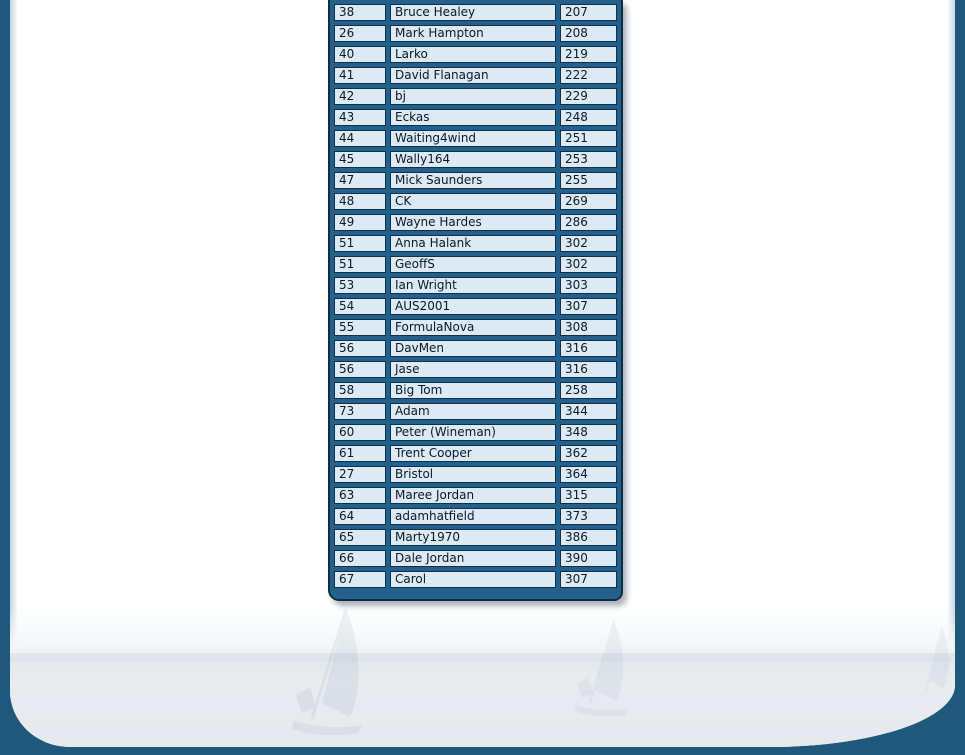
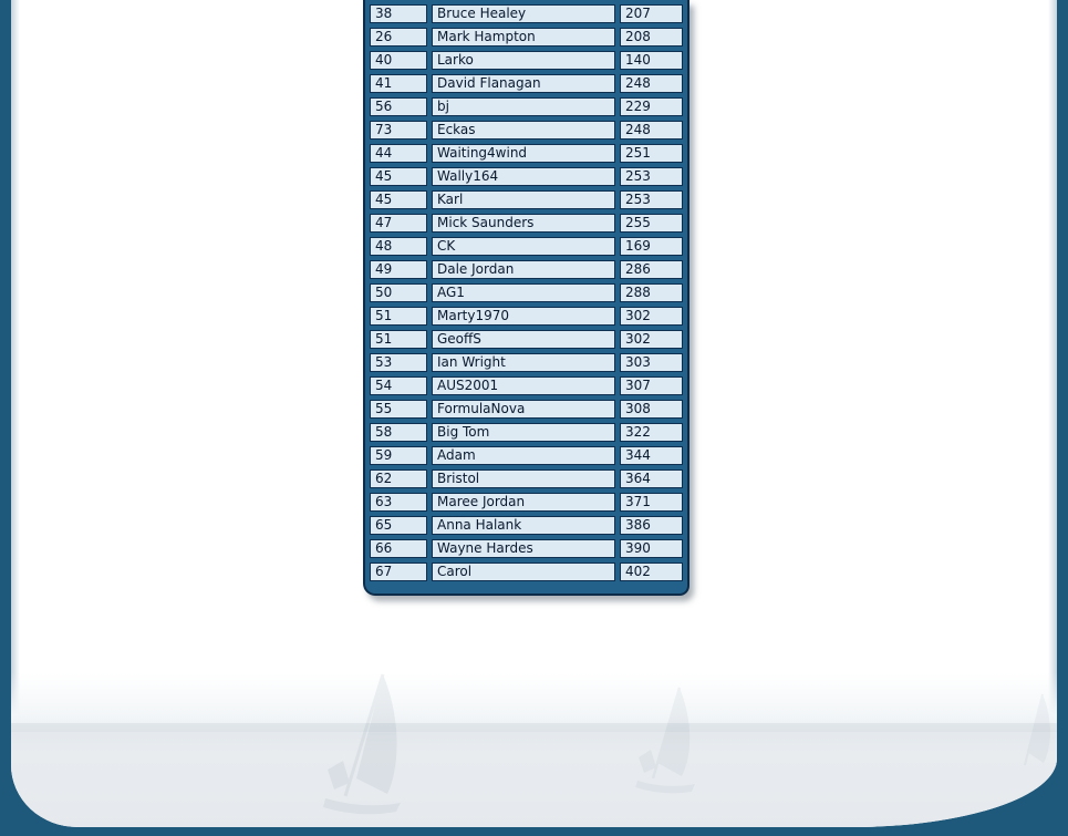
  38	Bruce Healey	207
  26	Mark Hampton	208
- 40	Larko	219
+ 40	Larko	140
- 41	David Flanagan	222
+ 41	David Flanagan	248
- 42	bj	229
+ 56	bj	229
- 43	Eckas	248
+ 73	Eckas	248
  44	Waiting4wind	251
  45	Wally164	253
+ 45	Karl	253
  47	Mick Saunders	255
- 48	CK	269
+ 48	CK	169
- 49	Wayne Hardes	286
+ 49	Dale Jordan	286
+ 50	AG1	288
- 51	Anna Halank	302
+ 51	Marty1970	302
  51	GeoffS	302
  53	Ian Wright	303
  54	AUS2001	307
  55	FormulaNova	308
- 56	DavMen	316
- 56	Jase	316
- 58	Big Tom	258
+ 58	Big Tom	322
- 73	Adam	344
+ 59	Adam	344
- 60	Peter (Wineman)	348
- 61	Trent Cooper	362
- 27	Bristol	364
+ 62	Bristol	364
- 63	Maree Jordan	315
+ 63	Maree Jordan	371
- 64	adamhatfield	373
- 65	Marty1970	386
+ 65	Anna Halank	386
- 66	Dale Jordan	390
+ 66	Wayne Hardes	390
- 67	Carol	307
+ 67	Carol	402
